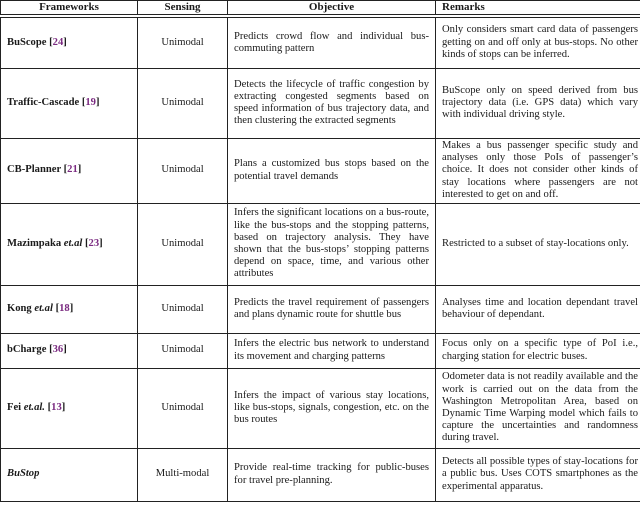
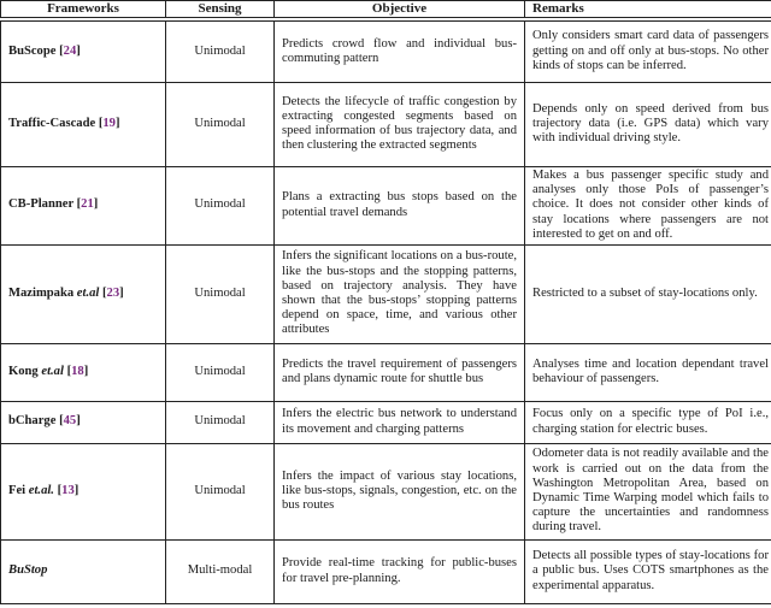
  Frameworks	Sensing	Objective	Remarks
  BuScope [24]	Unimodal	Predicts crowd flow and individual bus-commuting pattern	Only considers smart card data of passengers getting on and off only at bus-stops. No other kinds of stops can be inferred.
- Traffic-Cascade [19]	Unimodal	Detects the lifecycle of traffic congestion by extracting congested segments based on speed information of bus trajectory data, and then clustering the extracted segments	BuScope only on speed derived from bus trajectory data (i.e. GPS data) which vary with individual driving style.
+ Traffic-Cascade [19]	Unimodal	Detects the lifecycle of traffic congestion by extracting congested segments based on speed information of bus trajectory data, and then clustering the extracted segments	Depends only on speed derived from bus trajectory data (i.e. GPS data) which vary with individual driving style.
- CB-Planner [21]	Unimodal	Plans a customized bus stops based on the potential travel demands	Makes a bus passenger specific study and analyses only those PoIs of passenger’s choice. It does not consider other kinds of stay locations where passengers are not interested to get on and off.
+ CB-Planner [21]	Unimodal	Plans a extracting bus stops based on the potential travel demands	Makes a bus passenger specific study and analyses only those PoIs of passenger’s choice. It does not consider other kinds of stay locations where passengers are not interested to get on and off.
  Mazimpaka et.al [23]	Unimodal	Infers the significant locations on a bus-route, like the bus-stops and the stopping patterns, based on trajectory analysis. They have shown that the bus-stops’ stopping patterns depend on space, time, and various other attributes	Restricted to a subset of stay-locations only.
- Kong et.al [18]	Unimodal	Predicts the travel requirement of passengers and plans dynamic route for shuttle bus	Analyses time and location dependant travel behaviour of dependant.
+ Kong et.al [18]	Unimodal	Predicts the travel requirement of passengers and plans dynamic route for shuttle bus	Analyses time and location dependant travel behaviour of passengers.
- bCharge [36]	Unimodal	Infers the electric bus network to understand its movement and charging patterns	Focus only on a specific type of PoI i.e., charging station for electric buses.
+ bCharge [45]	Unimodal	Infers the electric bus network to understand its movement and charging patterns	Focus only on a specific type of PoI i.e., charging station for electric buses.
  Fei et.al. [13]	Unimodal	Infers the impact of various stay locations, like bus-stops, signals, congestion, etc. on the bus routes	Odometer data is not readily available and the work is carried out on the data from the Washington Metropolitan Area, based on Dynamic Time Warping model which fails to capture the uncertainties and randomness during travel.
  BuStop	Multi-modal	Provide real-time tracking for public-buses for travel pre-planning.	Detects all possible types of stay-locations for a public bus. Uses COTS smartphones as the experimental apparatus.
